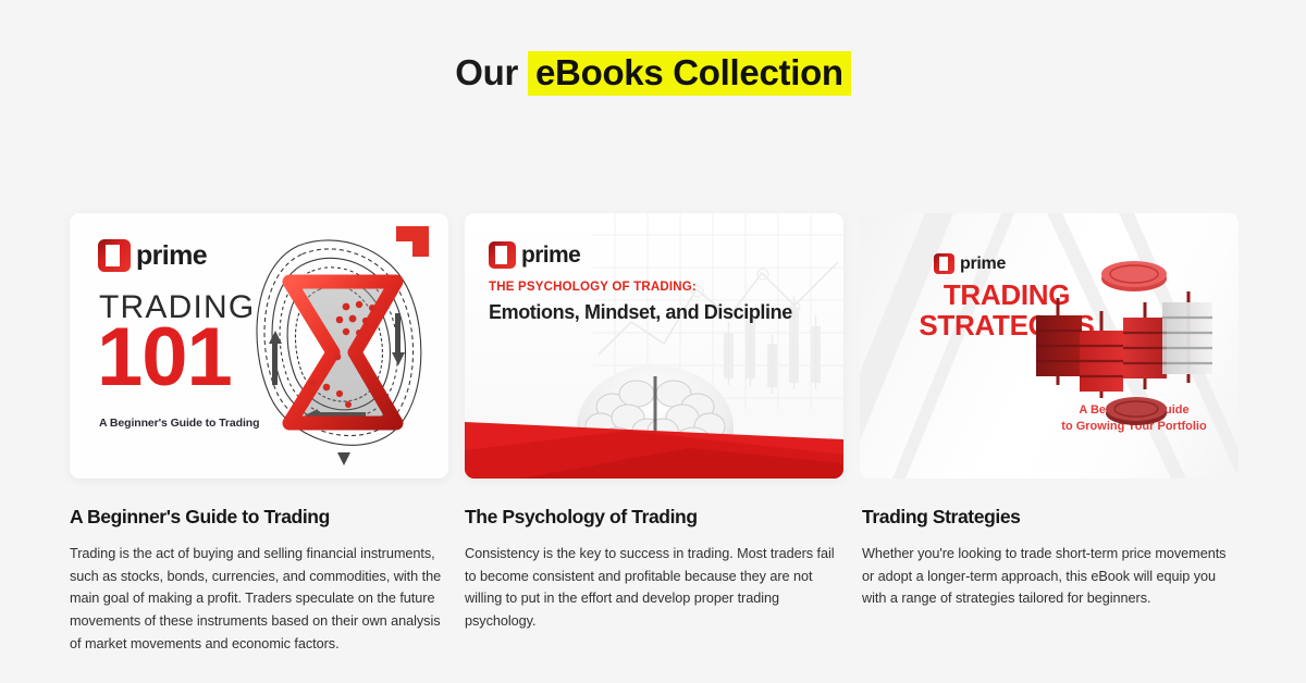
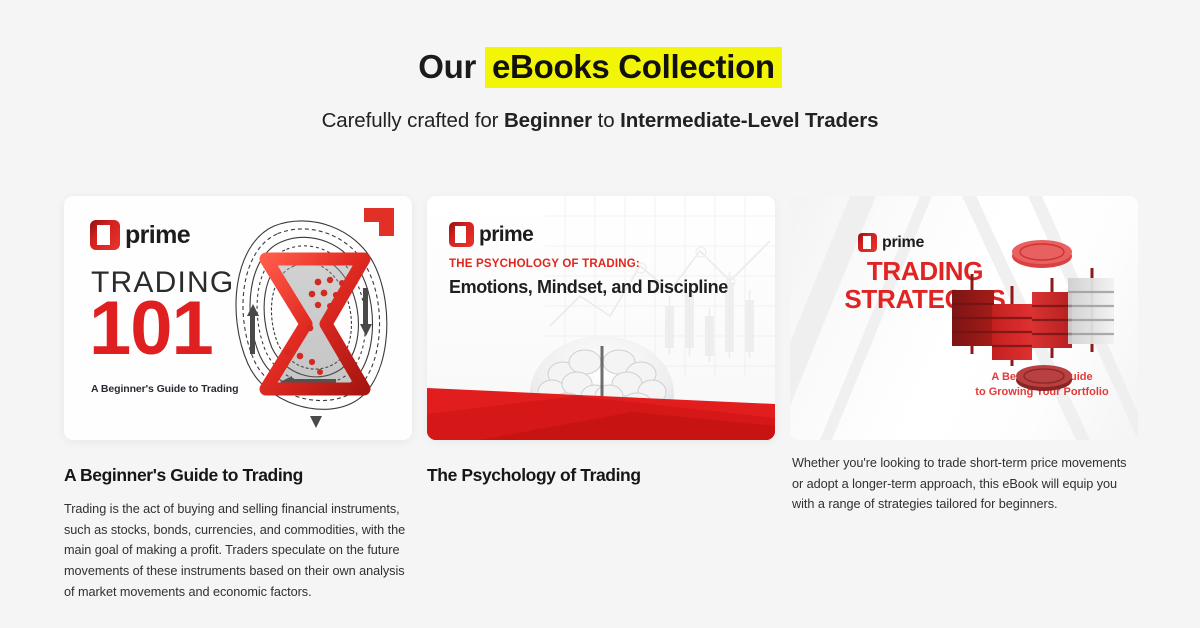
  Our
  eBooks Collection
+ Carefully crafted for Beginner to Intermediate-Level Traders
  prime
  TRADING
  101
  A Beginner's Guide to Trading
  A Beginner's Guide to Trading
  Trading is the act of buying and selling financial instruments, such as stocks, bonds, currencies, and commodities, with the main goal of making a profit. Traders speculate on the future movements of these instruments based on their own analysis of market movements and economic factors.
  prime
  THE PSYCHOLOGY OF TRADING:
  Emotions, Mindset, and Discipline
  The Psychology of Trading
- Consistency is the key to success in trading. Most traders fail to become consistent and profitable because they are not willing to put in the effort and develop proper trading psychology.
  prime
  TRADING
  STRATES
  to Growing Your Portfolio
- Trading Strategies
  Whether you're looking to trade short-term price movements or adopt a longer-term approach, this eBook will equip you with a range of strategies tailored for beginners.
